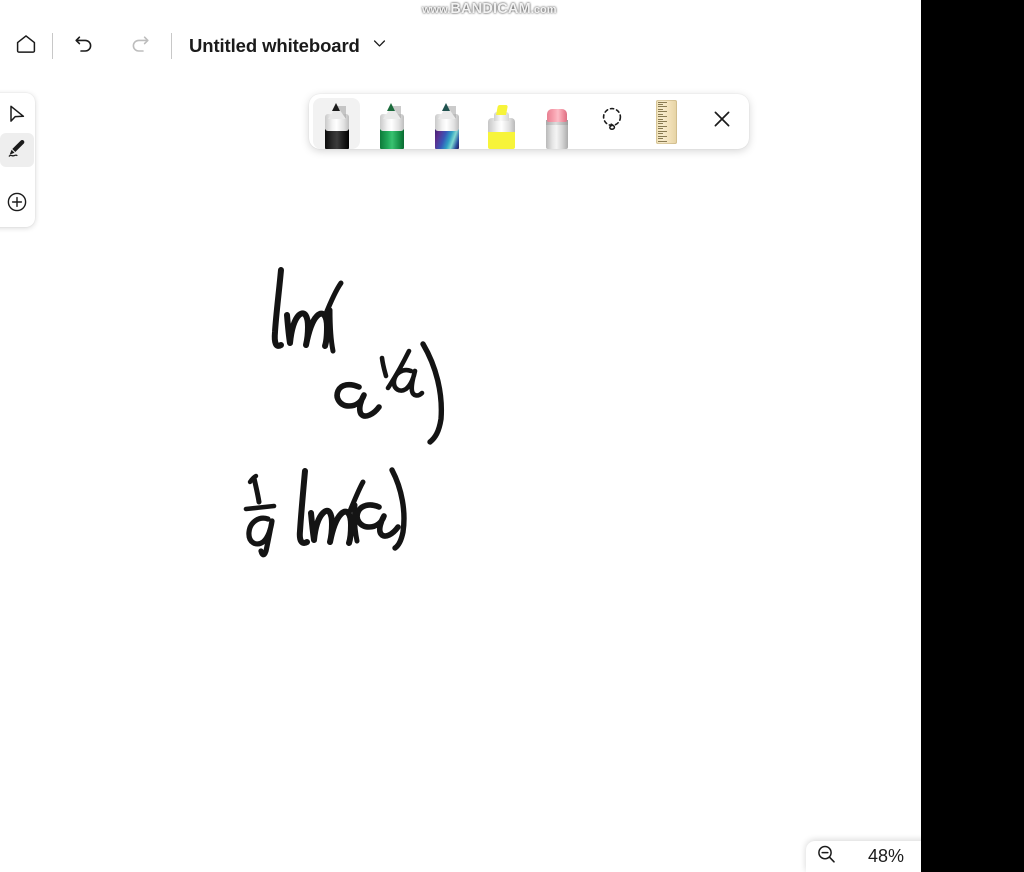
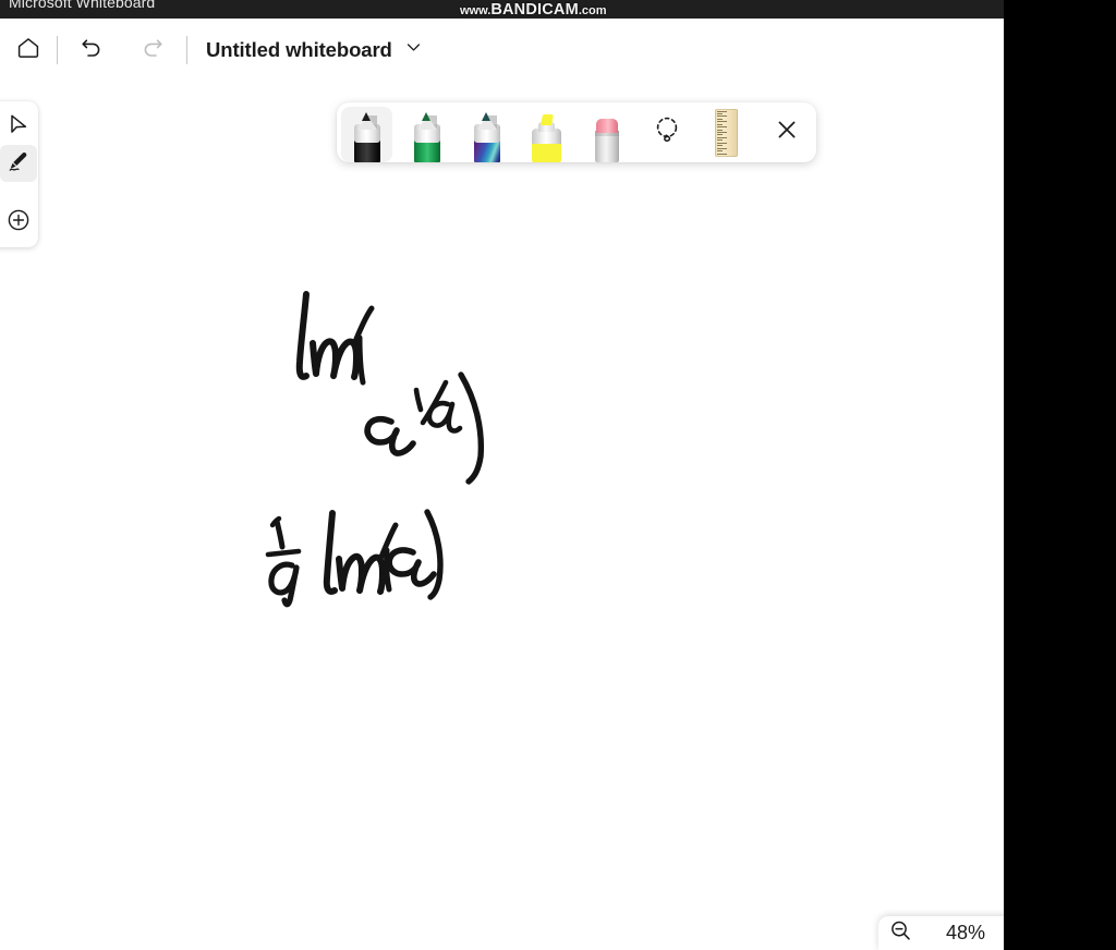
+ Microsoft Whiteboard
  www.
  BANDICAM
  .com
  Untitled whiteboard
  48%
